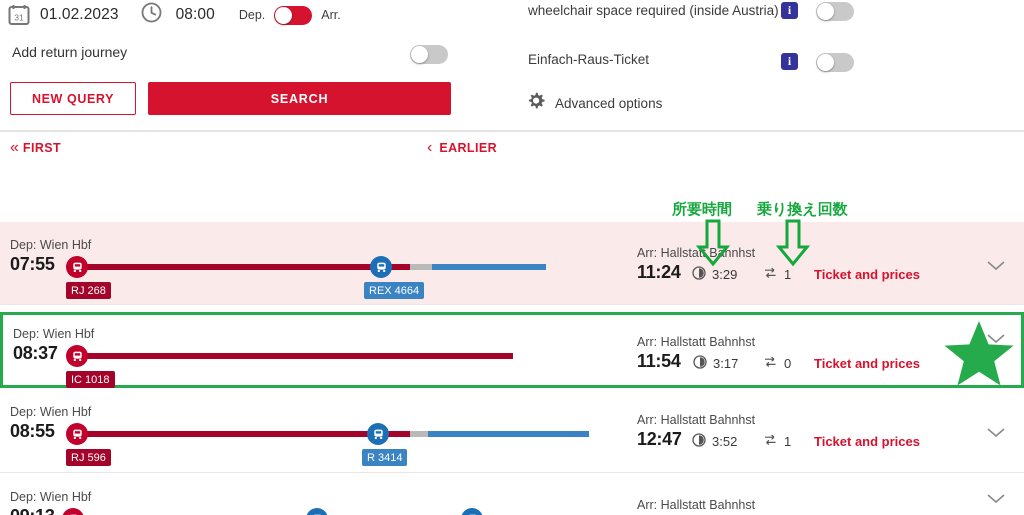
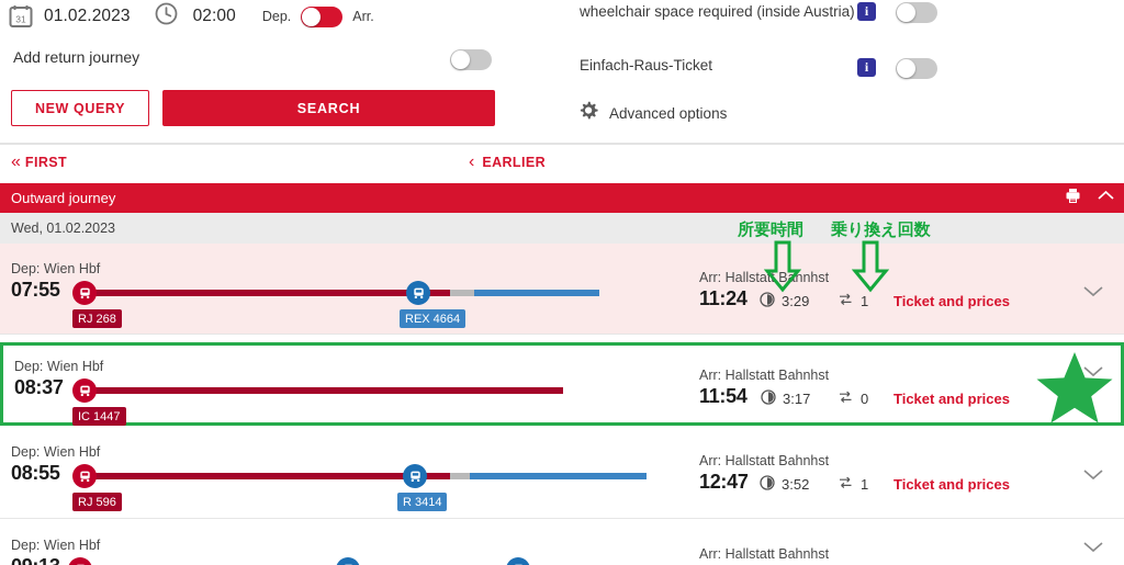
  31
  01.02.2023
- 08:00
+ 02:00
  Dep.
  Arr.
  Add return journey
  NEW QUERY
  SEARCH
  wheelchair space required (inside Austria)
  i
  Einfach-Raus-Ticket
  i
  Advanced options
  «
  FIRST
  ‹
  EARLIER
+ Outward journey
+ Wed, 01.02.2023
  Dep: Wien Hbf
  07:55
  RJ 268
  REX 4664
  Arr: Hallstat Bhnhst
  11:24
  3:29
  1
  Ticket and prices
  Dep: Wien Hbf
  08:37
- IC 1018
+ IC 1447
  Arr: Hallstatt Bahnhst
  11:54
  3:17
  0
  Ticket and prices
  Dep: Wien Hbf
  08:55
  RJ 596
  R 3414
  Arr: Hallstatt Bahnhst
  12:47
  3:52
  1
  Ticket and prices
  Dep: Wien Hbf
  Arr: Hallstatt Bahnhst
  所要時間
  乗り換え回数
